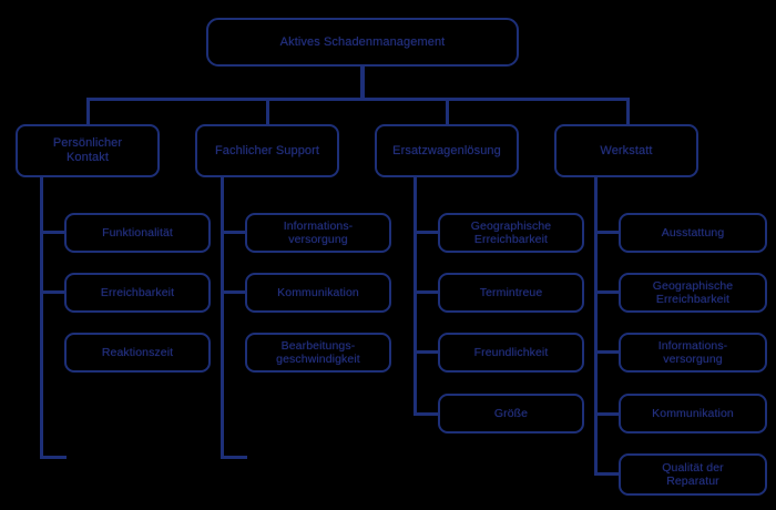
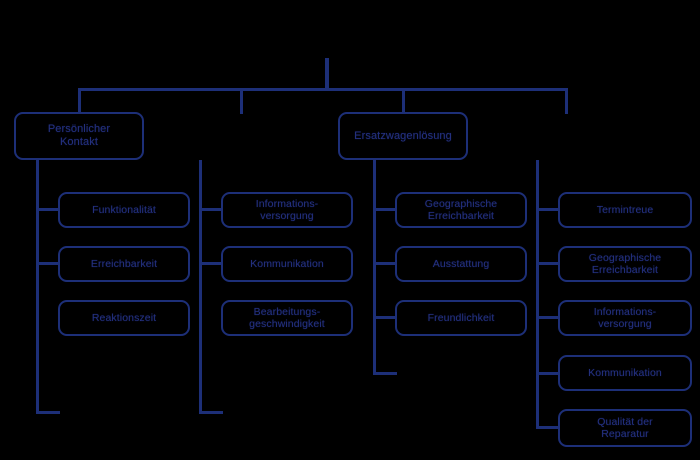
- Aktives Schadenmanagement
  Persönlicher
  Kontakt
- Fachlicher Support
  Ersatzwagenlösung
- Werkstatt
  Funktionalität
  Erreichbarkeit
  Reaktionszeit
  Informations-
  versorgung
  Kommunikation
  Bearbeitungs-
  geschwindigkeit
  Geographische
  Erreichbarkeit
- Termintreue
+ Ausstattung
  Freundlichkeit
- Größe
- Ausstattung
+ Termintreue
  Geographische
  Erreichbarkeit
  Informations-
  versorgung
  Kommunikation
  Qualität der
  Reparatur
